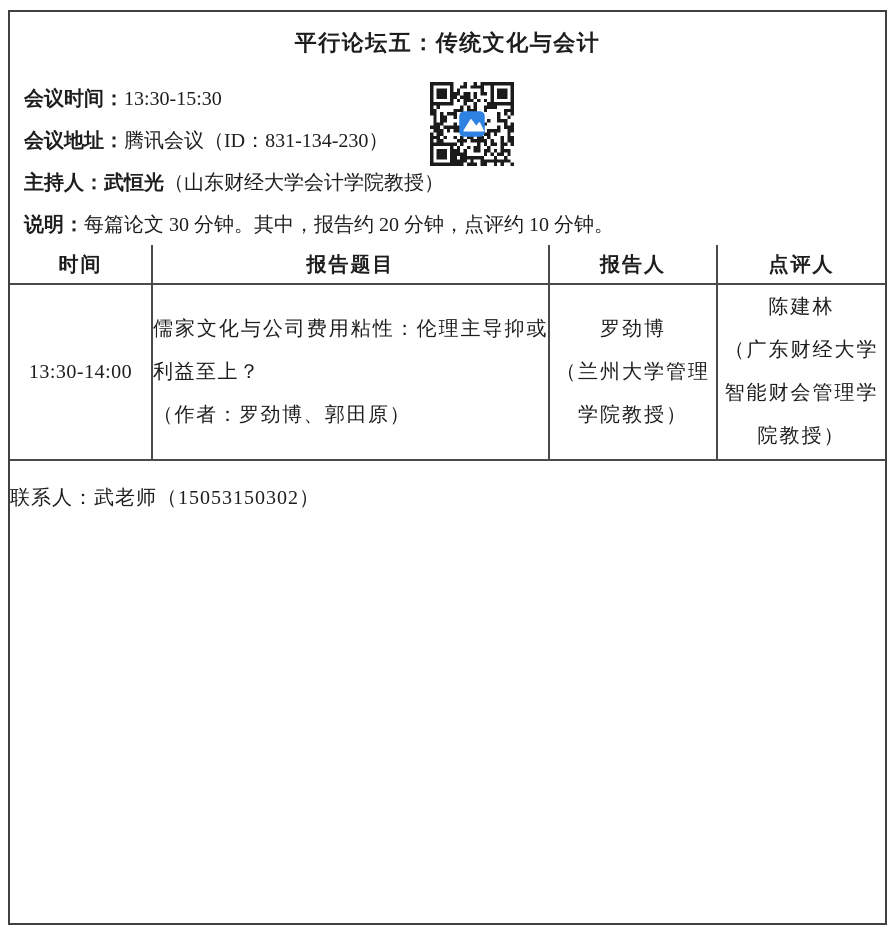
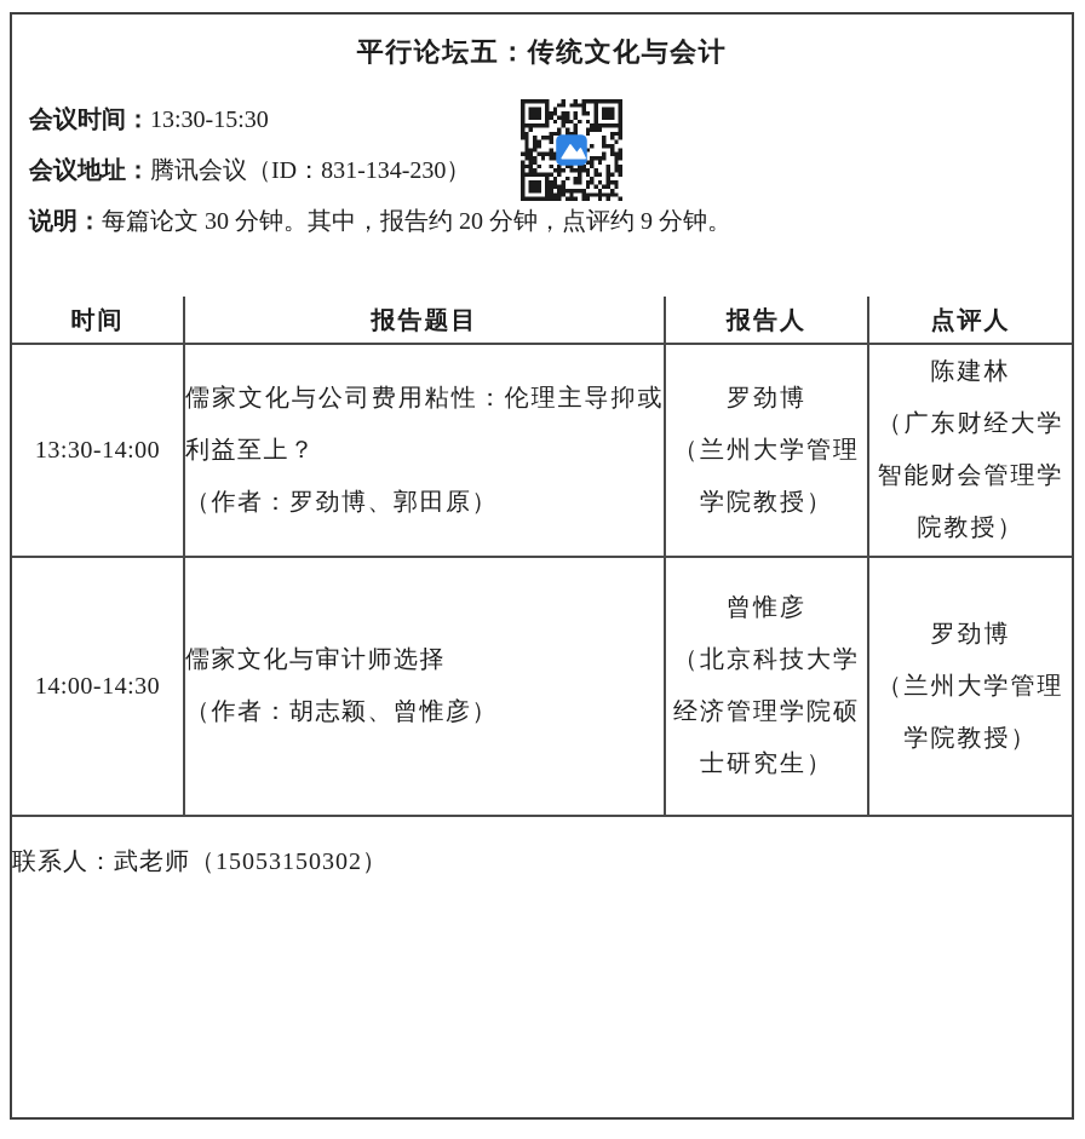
  平行论坛五：传统文化与会计
  会议时间：13:30-15:30
  会议地址：腾讯会议（ID：831-134-230）
- 主持人：武恒光（山东财经大学会计学院教授）
- 说明：每篇论文 30 分钟。其中，报告约 20 分钟，点评约 10 分钟。
+ 说明：每篇论文 30 分钟。其中，报告约 20 分钟，点评约 9 分钟。
  时间	报告题目	报告人	点评人
  13:30-14:00	儒家文化与公司费用粘性：伦理主导抑或利益至上？ （作者：罗劲博、郭田原）	罗劲博 （兰州大学管理学院教授）	陈建林 （广东财经大学智能财会管理学院教授）
+ 14:00-14:30	儒家文化与审计师选择 （作者：胡志颖、曾惟彦）	曾惟彦 （北京科技大学经济管理学院硕士研究生）	罗劲博 （兰州大学管理学院教授）
  联系人：武老师（15053150302）
